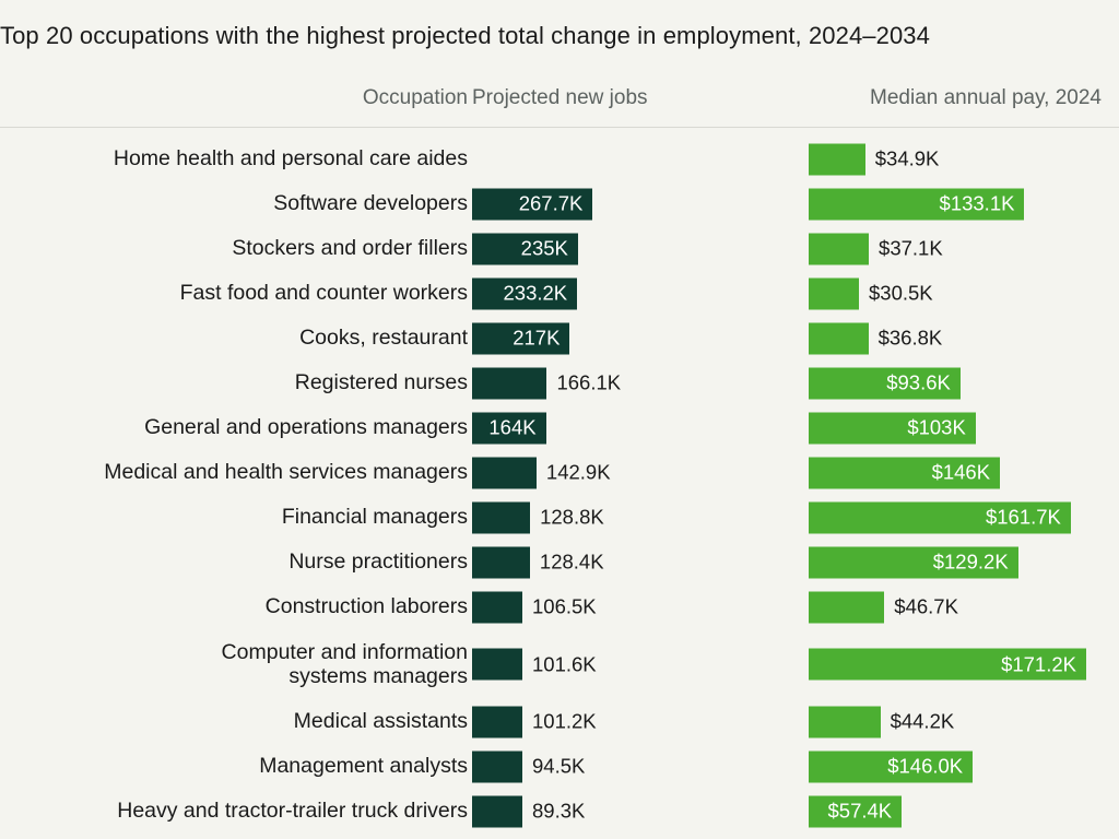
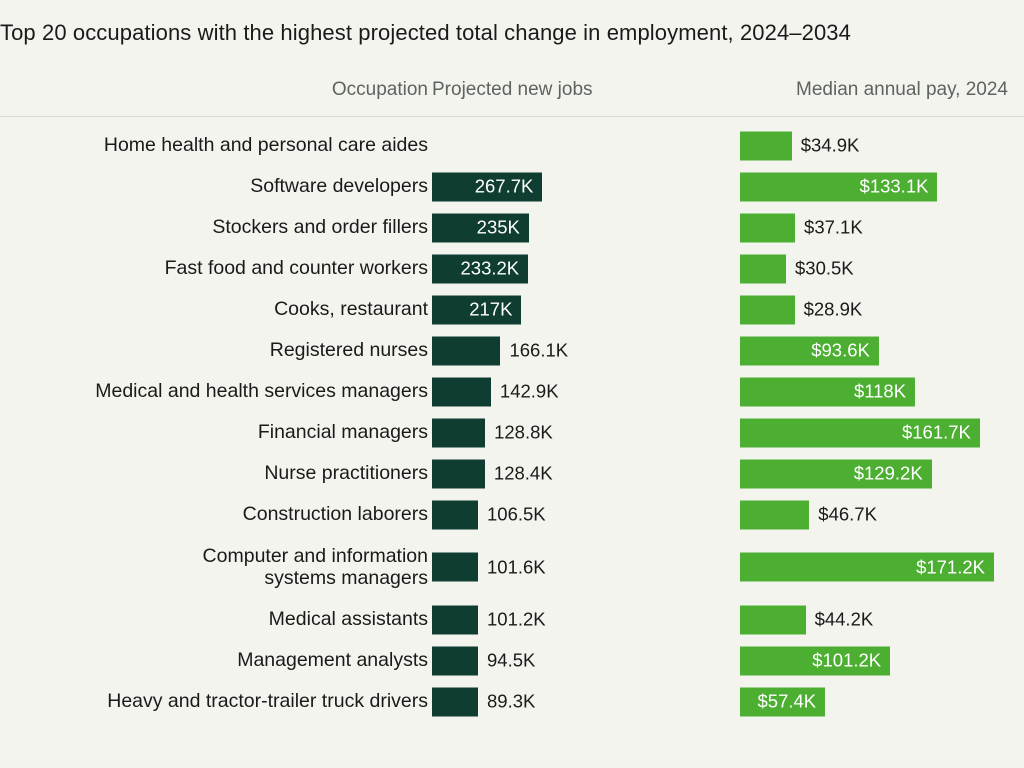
  Top 20 occupations with the highest projected total change in employment, 2024–2034
  Occupation
  Projected new jobs
  Median annual pay, 2024
  Home health and personal care aides
  $34.9K
  Software developers
  267.7K
  $133.1K
  Stockers and order fillers
  235K
  $37.1K
  Fast food and counter workers
  233.2K
  $30.5K
  Cooks, restaurant
  217K
- $36.8K
+ $28.9K
  Registered nurses
  166.1K
  $93.6K
- General and operations managers
- 164K
- $103K
  Medical and health services managers
  142.9K
- $146K
+ $118K
  Financial managers
  128.8K
  $161.7K
  Nurse practitioners
  128.4K
  $129.2K
  Construction laborers
  106.5K
  $46.7K
  Computer and information
  systems managers
  101.6K
  $171.2K
  Medical assistants
  101.2K
  $44.2K
  Management analysts
  94.5K
- $146.0K
+ $101.2K
  Heavy and tractor-trailer truck drivers
  89.3K
  $57.4K
